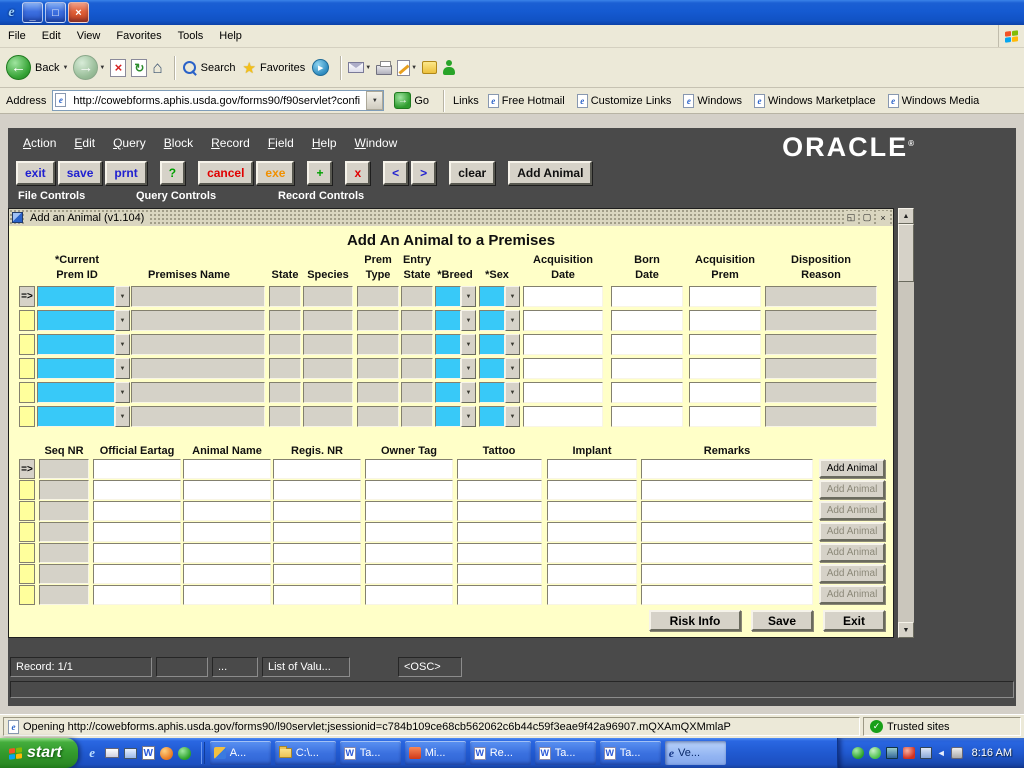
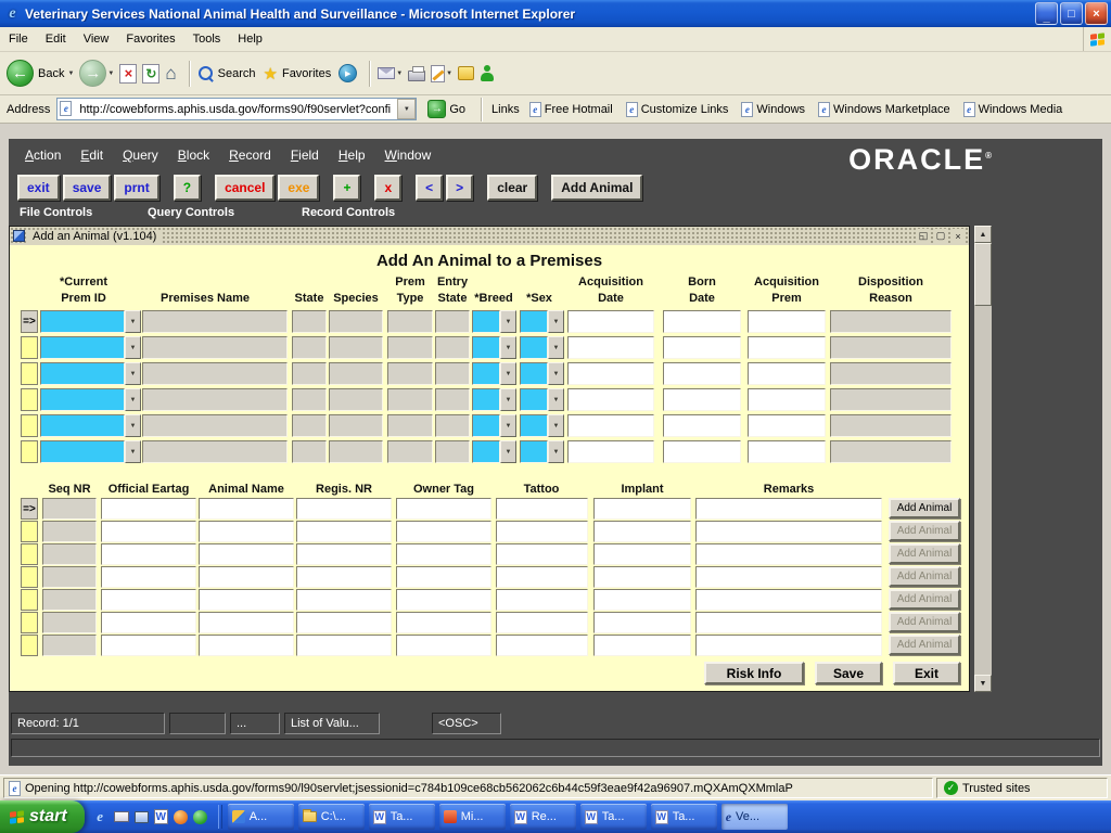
  e
+ Veterinary Services National Animal Health and Surveillance - Microsoft Internet Explorer
  _
  □
  ×
  File
  Edit
  View
  Favorites
  Tools
  Help
  ←
  Back
  →
  ×
  ↻
  ⌂
  Search
  ★
  Favorites
  Address
  http://cowebforms.aphis.usda.gov/forms90/f90servlet?confi
  e
  →
  Go
  Links
  e
  Free Hotmail
  e
  Customize Links
  e
  Windows
  e
  Windows Marketplace
  e
  Windows Media
  Action
  Edit
  Query
  Block
  Record
  Field
  Help
  Window
  ORACLE®
  exit
  save
  prnt
  ?
  cancel
  exe
  +
  x
  <
  >
  clear
  Add Animal
  Add an Animal (v1.104)
  ◱
  ▢
  ×
  Add An Animal to a Premises
  *Current
  Prem ID
  Premises Name
  State
  Species
  Prem
  Type
  Entry
  State
  *Breed
  *Sex
  Acquisition
  Date
  Born
  Date
  Acquisition
  Prem
  Disposition
  Reason
  =>
  Seq NR
  Official Eartag
  Animal Name
  Regis. NR
  Owner Tag
  Tattoo
  Implant
  Remarks
  =>
  Add Animal
  Add Animal
  Add Animal
  Add Animal
  Add Animal
  Add Animal
  Add Animal
  Risk Info
  Save
  Exit
  Record: 1/1
  ...
  List of Valu...
  <OSC>
  File Controls
  Query Controls
  Record Controls
  e
  Opening http://cowebforms.aphis.usda.gov/forms90/l90servlet;jsessionid=c784b109ce68cb562062c6b44c59f3eae9f42a96907.mQXAmQXMmlaP
  ✓
  Trusted sites
  start
  e
  W
  A...
  C:\...
  W
  Ta...
  Mi...
  W
  Re...
  W
  Ta...
  W
  Ta...
  e
  Ve...
- ◄
- 8:16 AM
